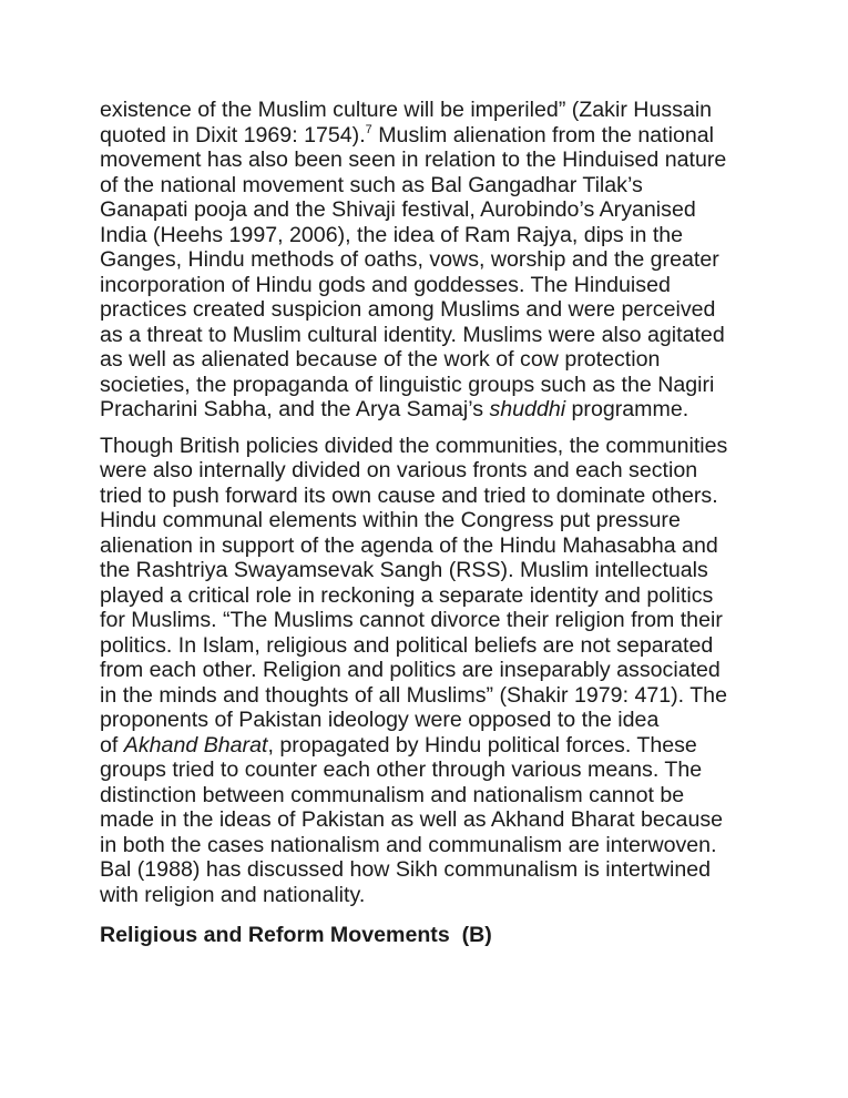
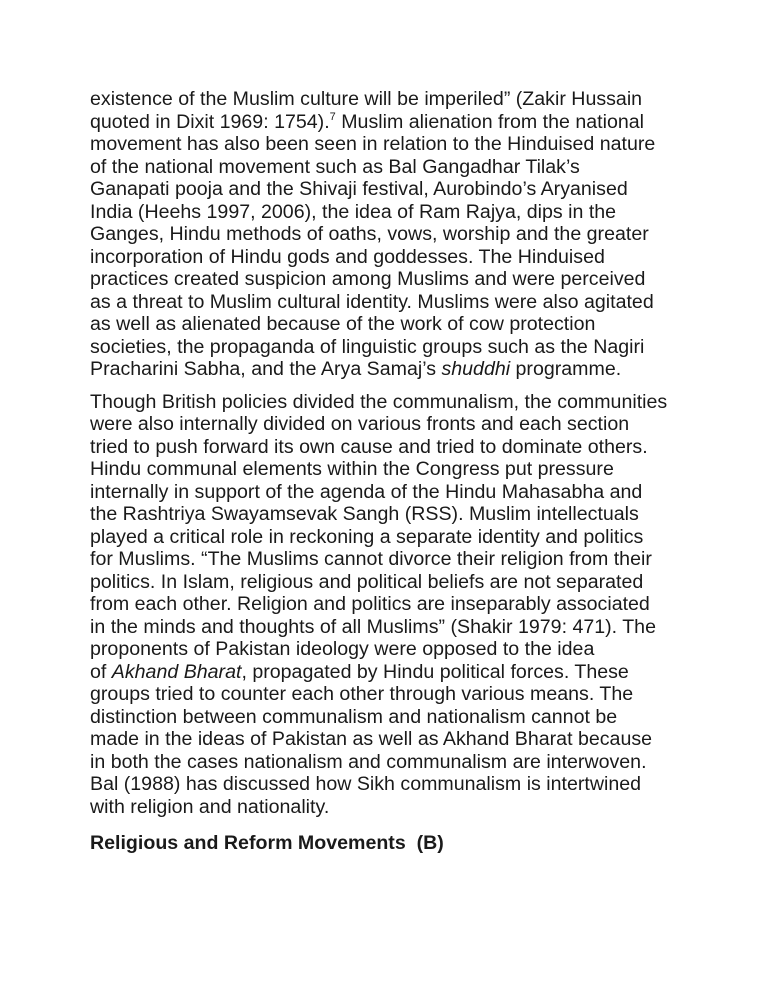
  existence of the Muslim culture will be imperiled” (Zakir Hussain
  quoted in Dixit 1969: 1754).7 Muslim alienation from the national
  movement has also been seen in relation to the Hinduised nature
  of the national movement such as Bal Gangadhar Tilak’s
  Ganapati pooja and the Shivaji festival, Aurobindo’s Aryanised
  India (Heehs 1997, 2006), the idea of Ram Rajya, dips in the
  Ganges, Hindu methods of oaths, vows, worship and the greater
  incorporation of Hindu gods and goddesses. The Hinduised
  practices created suspicion among Muslims and were perceived
  as a threat to Muslim cultural identity. Muslims were also agitated
  as well as alienated because of the work of cow protection
  societies, the propaganda of linguistic groups such as the Nagiri
  Pracharini Sabha, and the Arya Samaj’s shuddhi programme.
- Though British policies divided the communities, the communities
+ Though British policies divided the communalism, the communities
  were also internally divided on various fronts and each section
  tried to push forward its own cause and tried to dominate others.
  Hindu communal elements within the Congress put pressure
- alienation in support of the agenda of the Hindu Mahasabha and
+ internally in support of the agenda of the Hindu Mahasabha and
  the Rashtriya Swayamsevak Sangh (RSS). Muslim intellectuals
  played a critical role in reckoning a separate identity and politics
  for Muslims. “The Muslims cannot divorce their religion from their
  politics. In Islam, religious and political beliefs are not separated
  from each other. Religion and politics are inseparably associated
  in the minds and thoughts of all Muslims” (Shakir 1979: 471). The
  proponents of Pakistan ideology were opposed to the idea
  of Akhand Bharat, propagated by Hindu political forces. These
  groups tried to counter each other through various means. The
  distinction between communalism and nationalism cannot be
  made in the ideas of Pakistan as well as Akhand Bharat because
  in both the cases nationalism and communalism are interwoven.
  Bal (1988) has discussed how Sikh communalism is intertwined
  with religion and nationality.
  Religious and Reform Movements (B)
